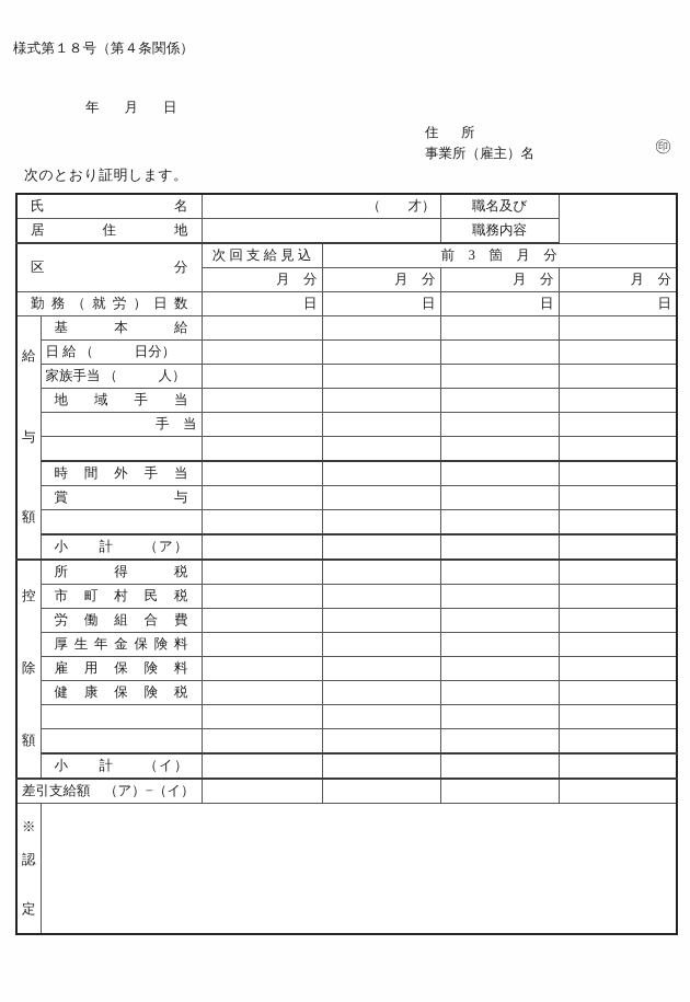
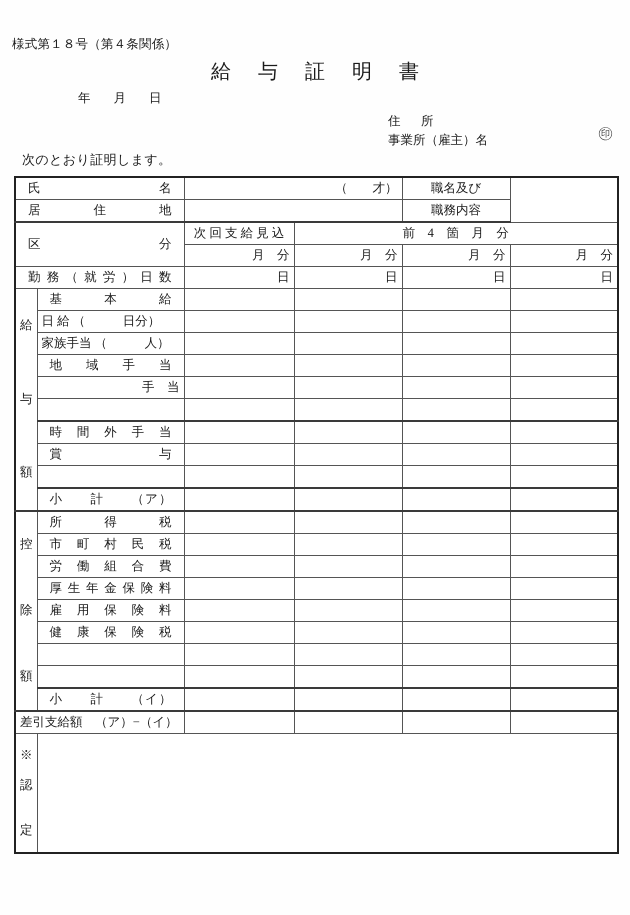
  様式第１８号（第４条関係）
+ 給 与 証 明 書
  年 月 日
  住 所
  事業所（雇主）名
  ㊞
  次のとおり証明します。
  氏 名	（ 才）	職名及び
  居 住 地		職務内容
- 区 分	次 回 支 給 見 込	前 3 箇 月 分
+ 区 分	次 回 支 給 見 込	前 4 箇 月 分
  月 分	月 分	月 分	月 分
  勤 務 （ 就 労 ） 日 数	日	日	日	日
  給 与 額	基 本 給
  日 給 （ 日分）
  家族手当 （ 人）
  地 域 手 当
  手 当
  時 間 外 手 当
  賞 与
  小 計 （ア）
  控 除 額	所 得 税
  市 町 村 民 税
  労 働 組 合 費
  厚 生 年 金 保 険 料
  雇 用 保 険 料
  健 康 保 険 税
  小 計 （イ）
  差引支給額 （ア）−（イ）
  ※ 認 定
